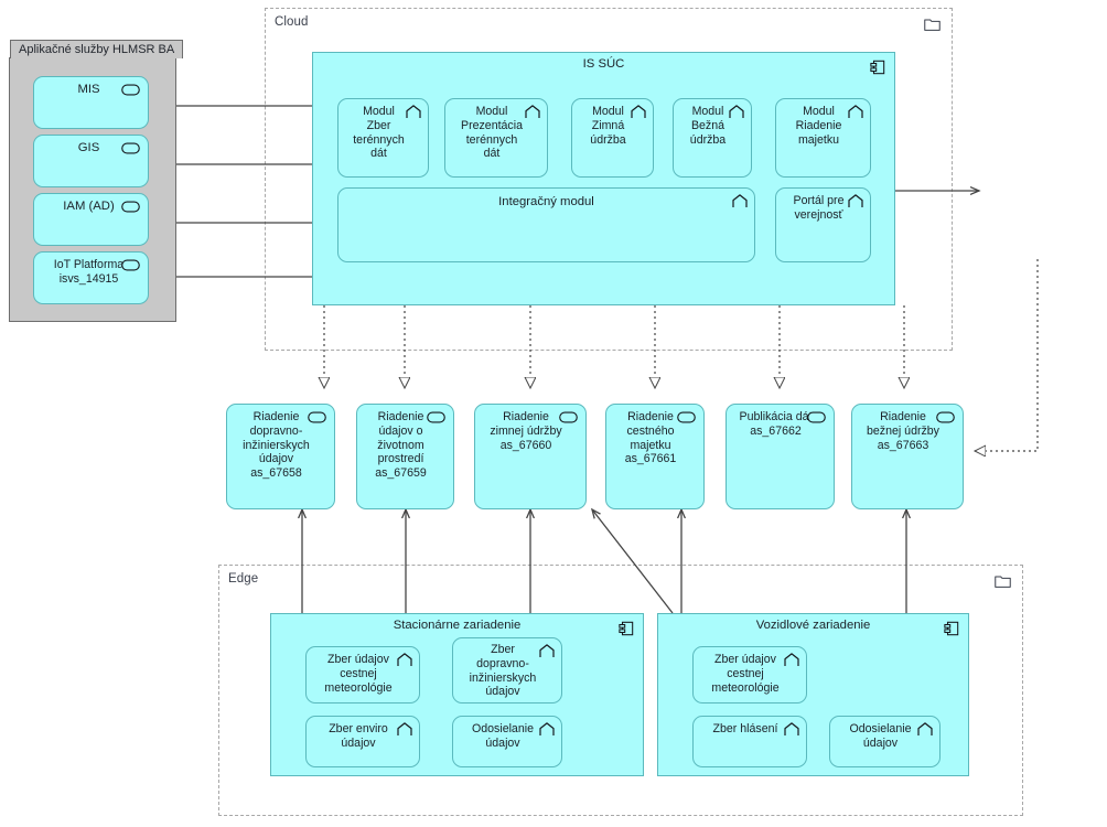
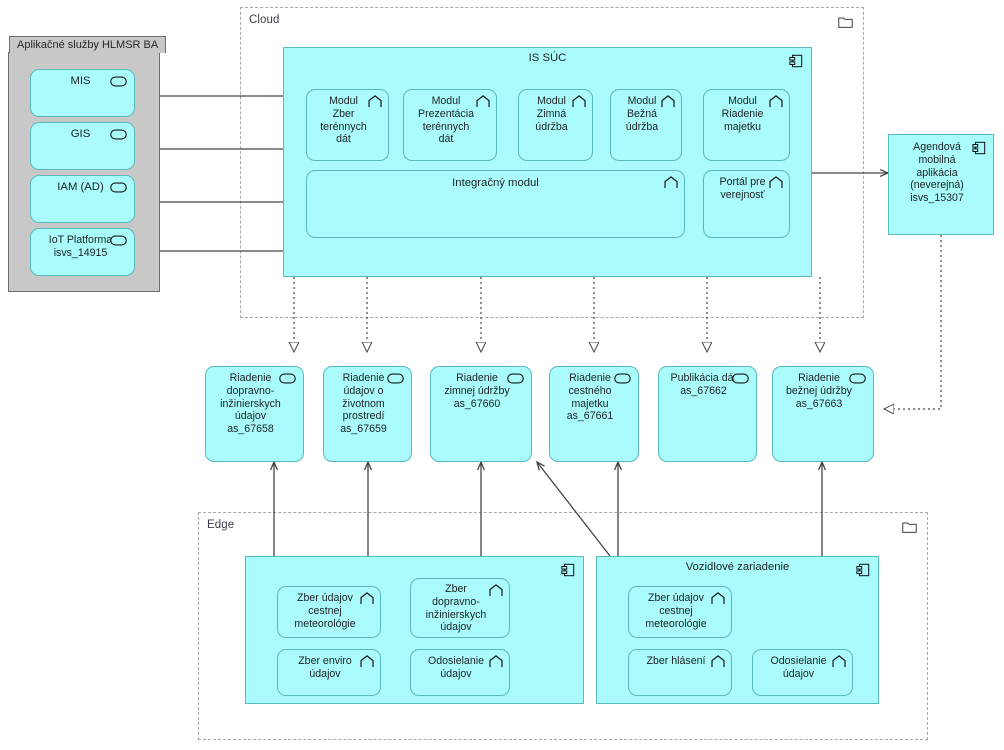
  Cloud
  Edge
  Aplikačné služby HLMSR BA
  MIS
  GIS
  IAM (AD)
  IoT Platforma
  isvs_14915
  IS SÚC
  Modul
  Zber
  terénnych
  dát
  Modul
  Prezentácia
  terénnych
  dát
  Modul
  Zimná
  údržba
  Modul
  Bežná
  údržba
  Modul
  Riadenie
  majetku
  Integračný modul
  Portál pre
  verejnosť
+ Agendová
+ mobilná
+ aplikácia
+ (neverejná)
+ isvs_15307
  Riadenie
  dopravno-
  inžinierskych
  údajov
  as_67658
  Riadenie
  údajov o
  životnom
  prostredí
  as_67659
  Riadenie
  zimnej údržby
  as_67660
  Riadenie
  cestného
  majetku
  as_67661
  Publikácia dá
  as_67662
  Riadenie
  bežnej údržby
  as_67663
- Stacionárne zariadenie
  Zber údajov
  cestnej
  meteorológie
  Zber
  dopravno-
  inžinierskych
  údajov
  Zber enviro
  údajov
  Odosielanie
  údajov
  Vozidlové zariadenie
  Zber údajov
  cestnej
  meteorológie
  Zber hlásení
  Odosielanie
  údajov
